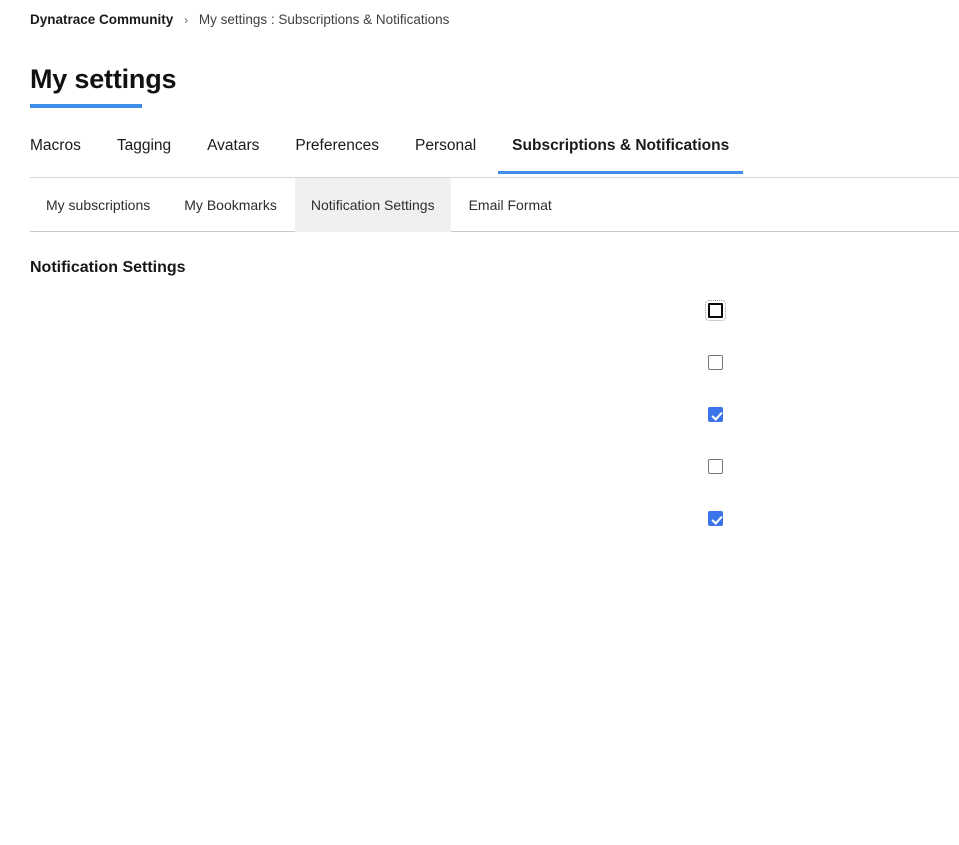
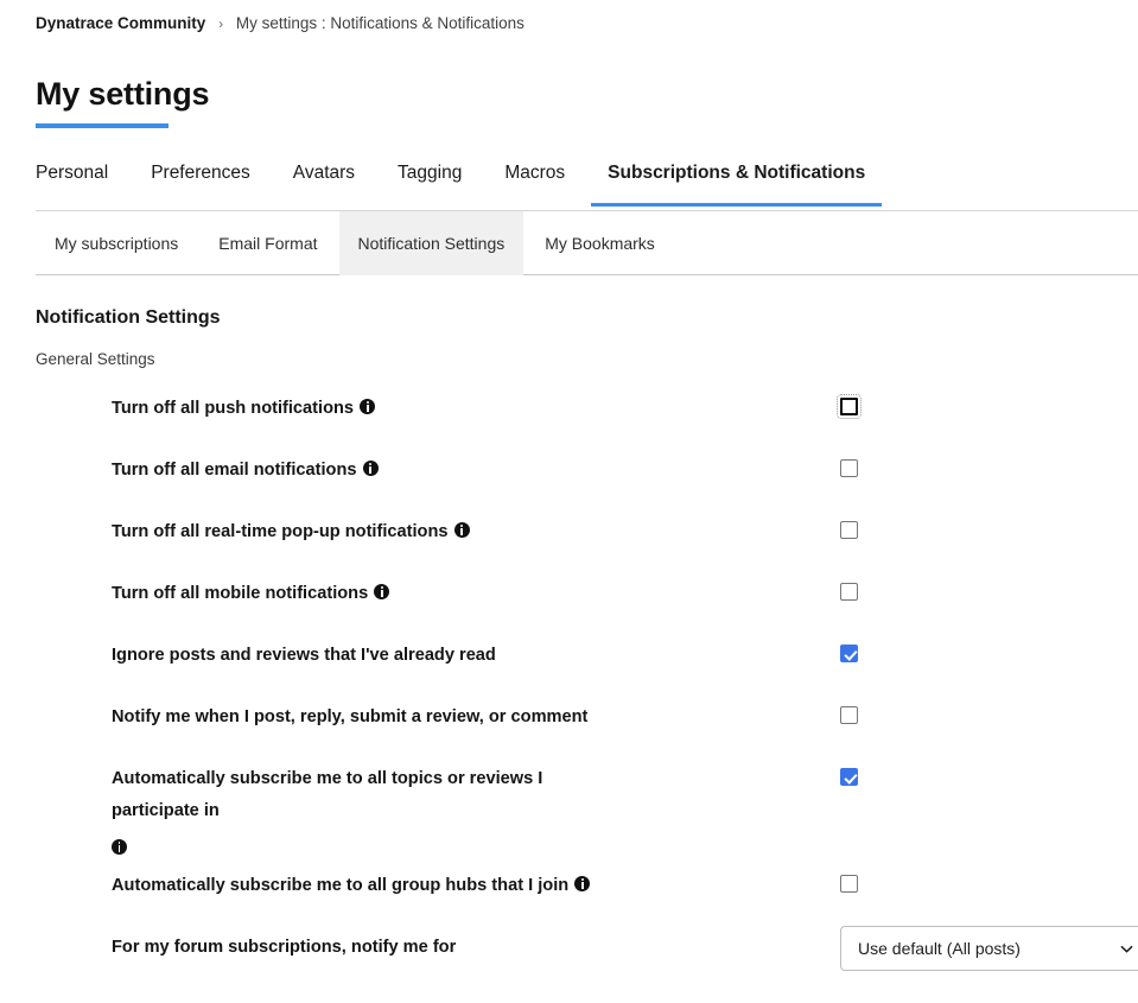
- Dynatrace Community › My settings : Subscriptions & Notifications
+ Dynatrace Community › My settings : Notifications & Notifications
  My settings
- Macros
+ Personal
- Tagging
+ Preferences
  Avatars
- Preferences
+ Tagging
- Personal
+ Macros
  Subscriptions & Notifications
  My subscriptions
- My Bookmarks
+ Email Format
  Notification Settings
- Email Format
+ My Bookmarks
  Notification Settings
+ General Settings
+ Turn off all push notifications
+ Turn off all email notifications
+ Turn off all real-time pop-up notifications
+ Turn off all mobile notifications
+ Ignore posts and reviews that I've already read
+ Notify me when I post, reply, submit a review, or comment
+ Automatically subscribe me to all topics or reviews I participate in
+ Automatically subscribe me to all group hubs that I join
+ For my forum subscriptions, notify me for
+ Use default (All posts)
